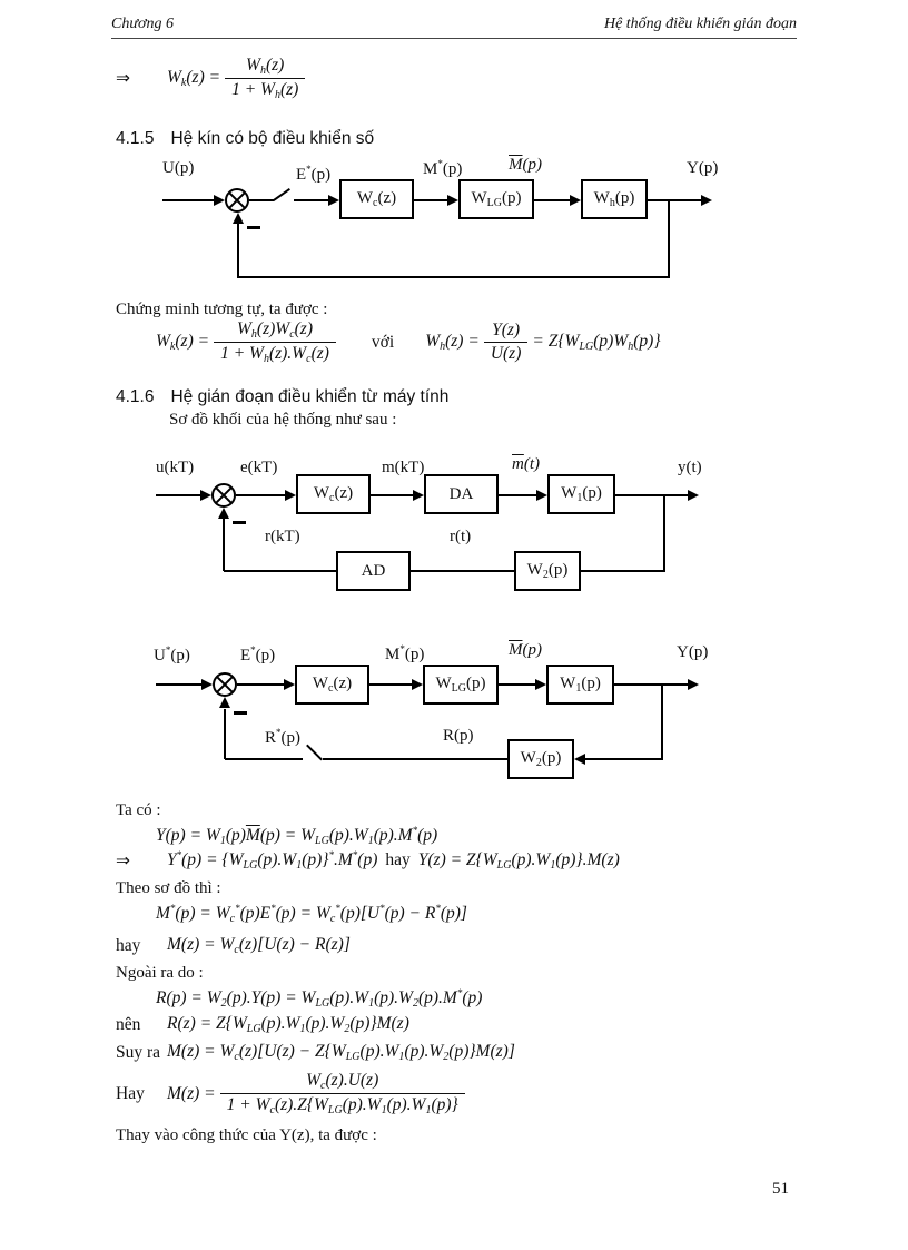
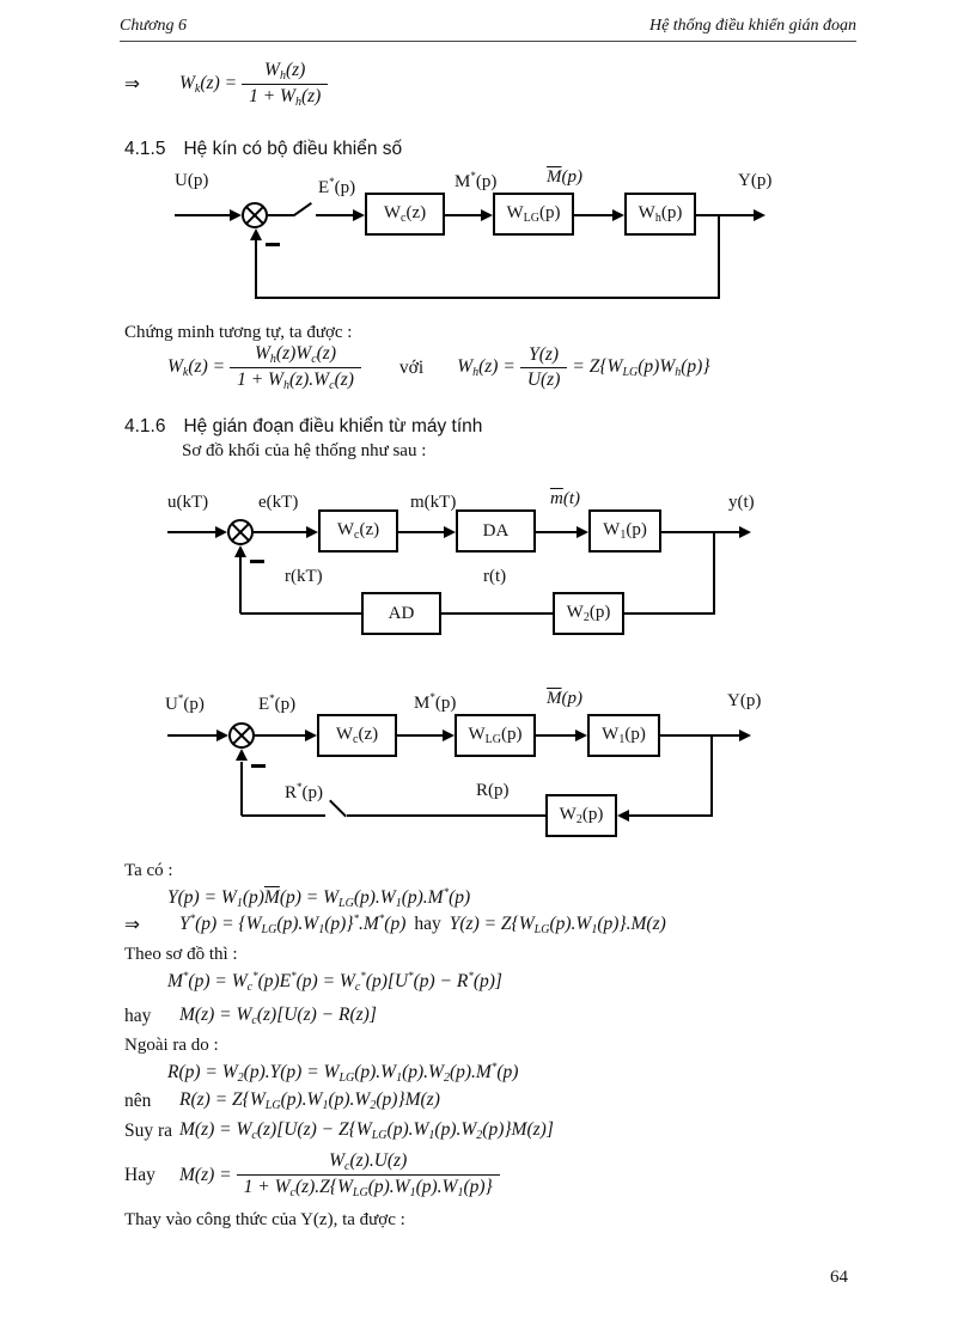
  Chương 6
  Hệ thống điều khiển gián đoạn
  ⇒
  Wk(z) =
  Wh(z)
  1 + Wh(z)
  4.1.5 Hệ kín có bộ điều khiển số
  U(p)
  E*(p)
  M*(p)
  M(p)
  Y(p)
  Wc(z)
  WLG(p)
  Wh(p)
  Chứng minh tương tự, ta được :
  Wk(z) =
  Wh(z)Wc(z)
  1 + Wh(z).Wc(z)
  với
  Wh(z) =
  Y(z)
  U(z)
  = Z{WLG(p)Wh(p)}
  4.1.6 Hệ gián đoạn điều khiển từ máy tính
  Sơ đồ khối của hệ thống như sau :
  u(kT)
  e(kT)
  m(kT)
  m(t)
  y(t)
  r(kT)
  r(t)
  Wc(z)
  DA
  W1(p)
  W2(p)
  AD
  U*(p)
  E*(p)
  M*(p)
  M(p)
  Y(p)
  R*(p)
  R(p)
  Wc(z)
  WLG(p)
  W1(p)
  W2(p)
  Ta có :
  Y(p) = W1(p)M(p) = WLG(p).W1(p).M*(p)
  ⇒
  Y*(p) = {WLG(p).W1(p)}*.M*(p)
  hay
  Y(z) = Z{WLG(p).W1(p)}.M(z)
  Theo sơ đồ thì :
  M*(p) = Wc*(p)E*(p) = Wc*(p)[U*(p) − R*(p)]
  hay
  M(z) = Wc(z)[U(z) − R(z)]
  Ngoài ra do :
  R(p) = W2(p).Y(p) = WLG(p).W1(p).W2(p).M*(p)
  nên
  R(z) = Z{WLG(p).W1(p).W2(p)}M(z)
  Suy ra
  M(z) = Wc(z)[U(z) − Z{WLG(p).W1(p).W2(p)}M(z)]
  Hay
  M(z) =
  Wc(z).U(z)
  1 + Wc(z).Z{WLG(p).W1(p).W1(p)}
  Thay vào công thức của Y(z), ta được :
- 51
+ 64
